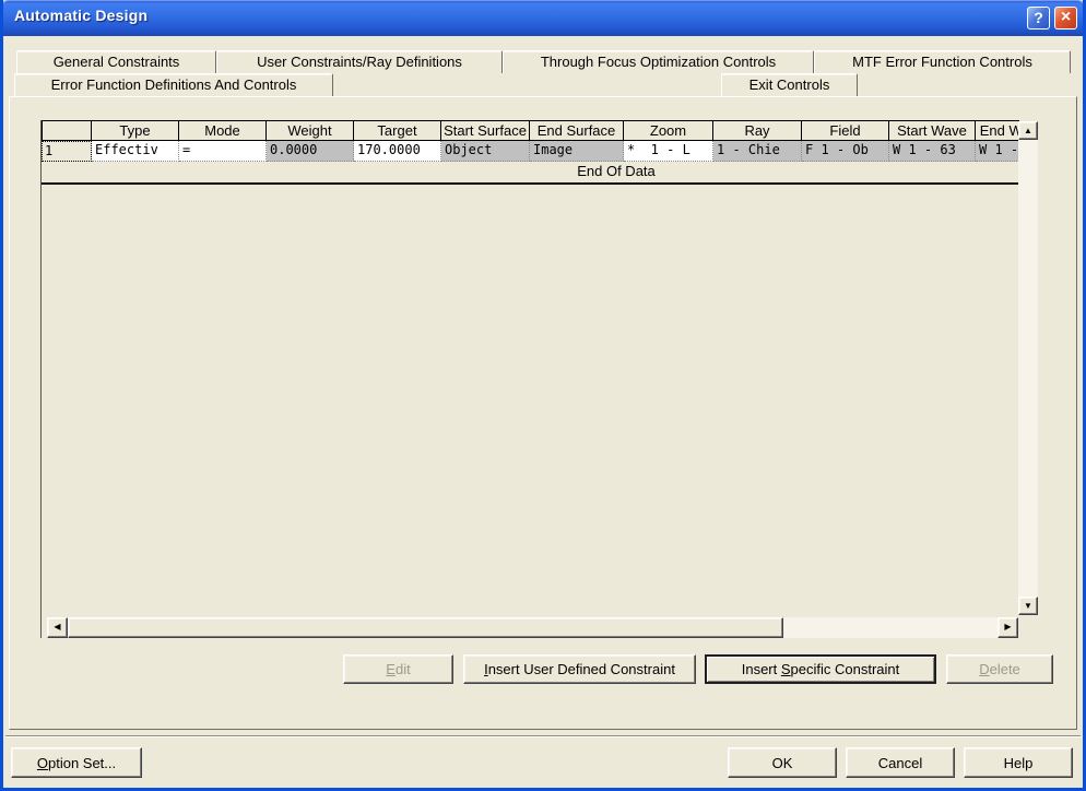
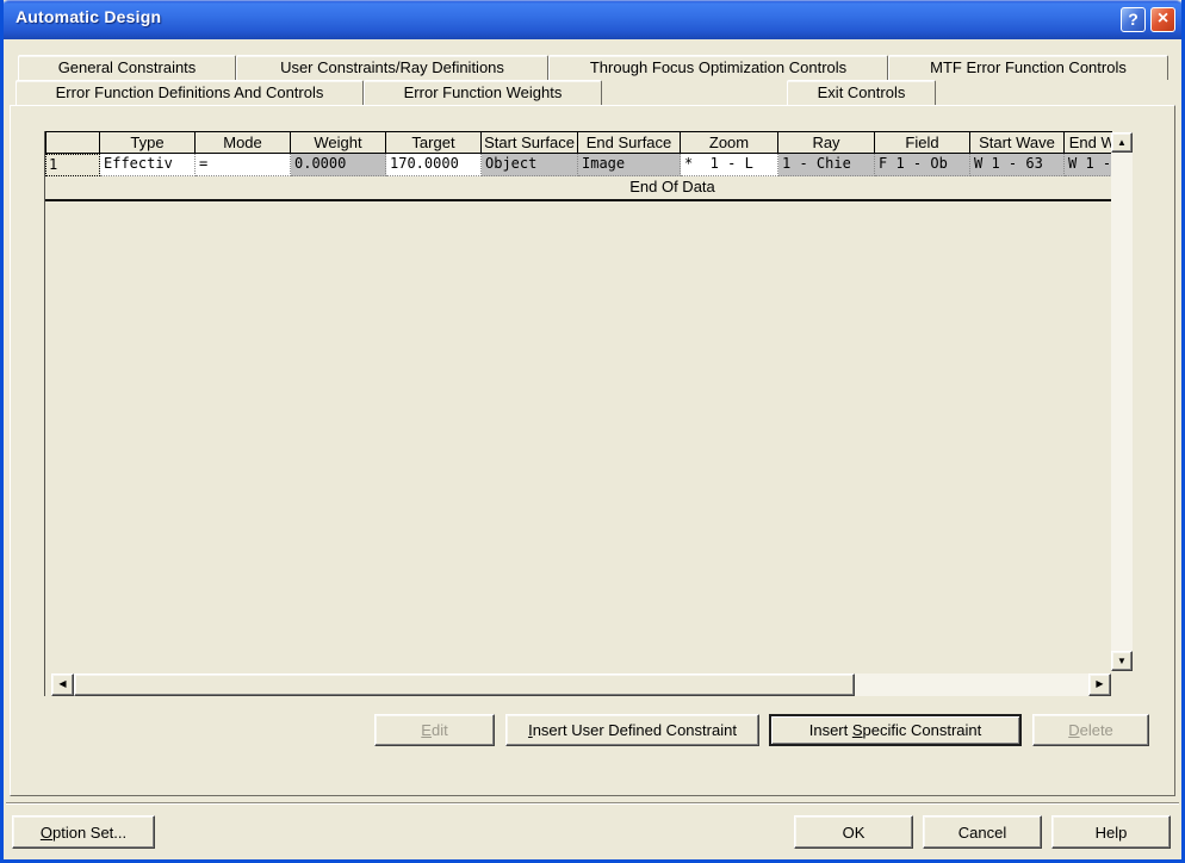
  Automatic Design
  ?
  ×
  General Constraints
  User Constraints/Ray Definitions
  Through Focus Optimization Controls
  MTF Error Function Controls
  Error Function Definitions And Controls
+ Error Function Weights
  Exit Controls
  Type
  Mode
  Weight
  Target
  Start Surface
  End Surface
  Zoom
  Ray
  Field
  Start Wave
  1
  Effectiv
  =
  0.0000
  170.0000
  Object
  Image
  * 1 - L
  1 - Chie
  F 1 - Ob
  W 1 - 63
  W 1 -
  End Of Data
  ▲
  ▼
  ◀
  ▶
  Edit
  Insert User Defined Constraint
  Insert Specific Constraint
  Delete
  Option Set...
  OK
  Cancel
  Help
